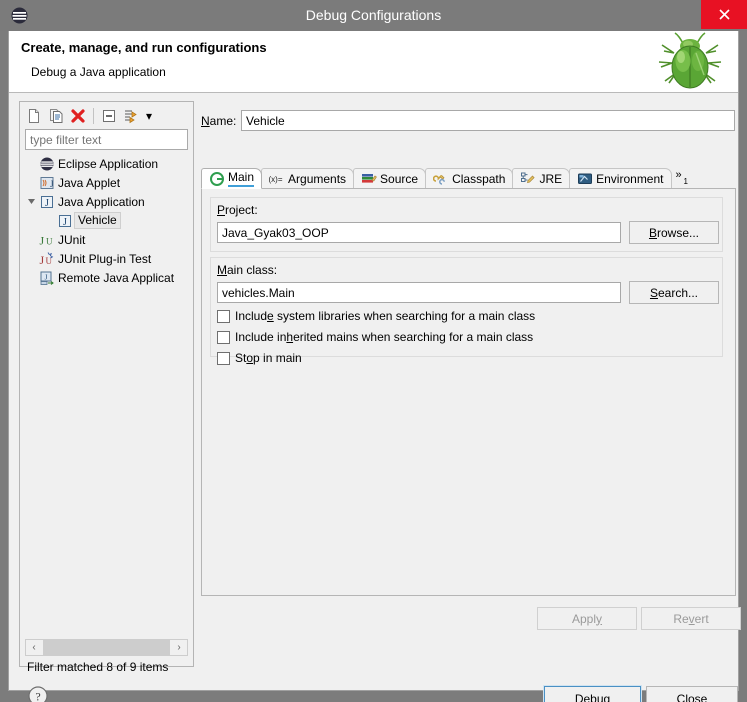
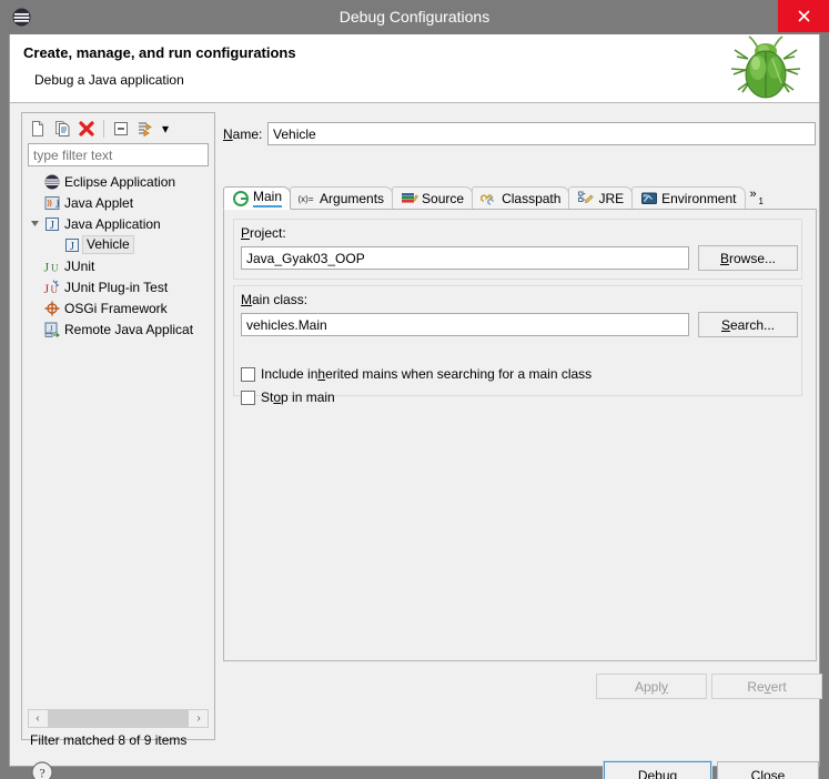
  Debug Configurations
  Create, manage, and run configurations
  Debug a Java application
  ▾
  type filter text
  Eclipse Application
  J
  Java Applet
  J
  Java Application
  J
  Vehicle
  J
  U
  JUnit
  J
  U
  JUnit Plug-in Test
+ OSGi Framework
  J
  Remote Java Applicat
  ‹
  ›
  Filter matched 8 of 9 items
  Name:
  Vehicle
  Main
  (x)=
  Arguments
  Source
  Classpath
  JRE
  Environment
  »
  1
  Project:
  Java_Gyak03_OOP
  Browse...
  Main class:
  vehicles.Main
  Search...
- Include system libraries when searching for a main class
  Include inherited mains when searching for a main class
  Stop in main
  Apply
  Revert
  ?
  Debug
  Close
